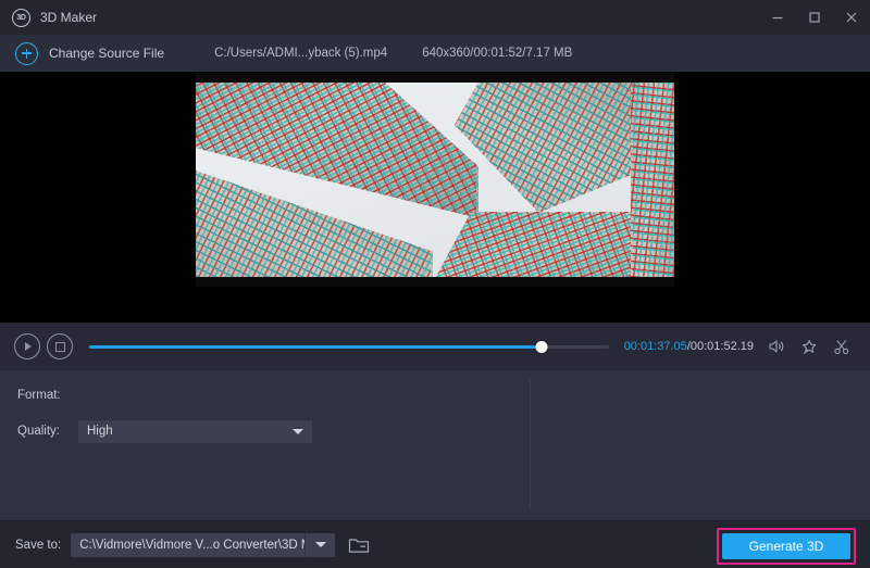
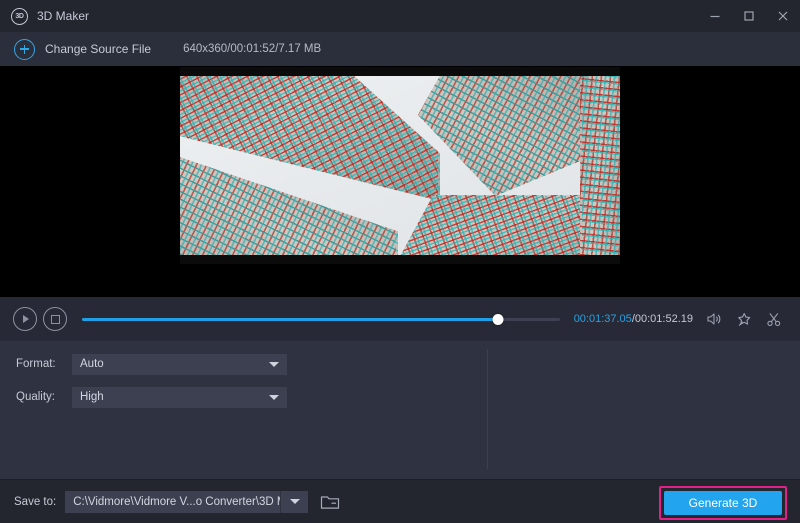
  3D Maker
  Change Source File
- C:/Users/ADMI...yback (5).mp4
  640x360/00:01:52/7.17 MB
  00:01:37.05/00:01:52.19
  Format:
+ Auto
  Quality:
  High
  Save to:
  C:\Vidmore\Vidmore V...o Converter\3D
  Generate 3D
